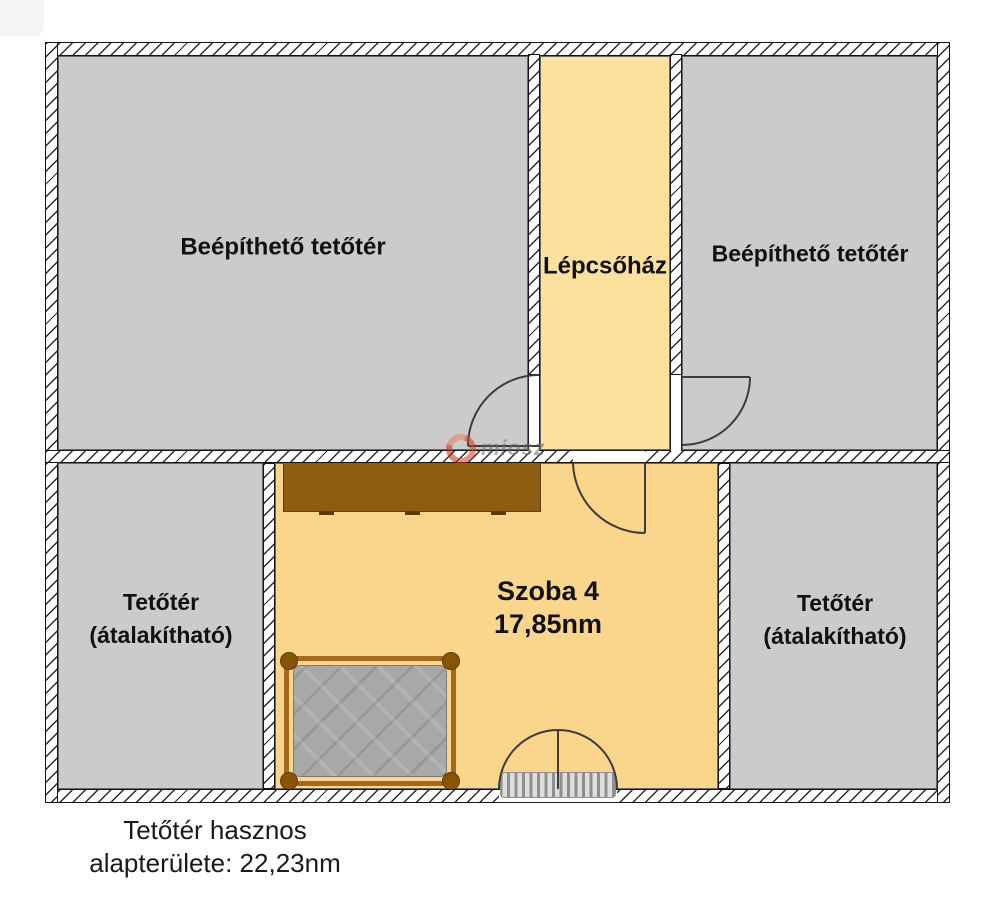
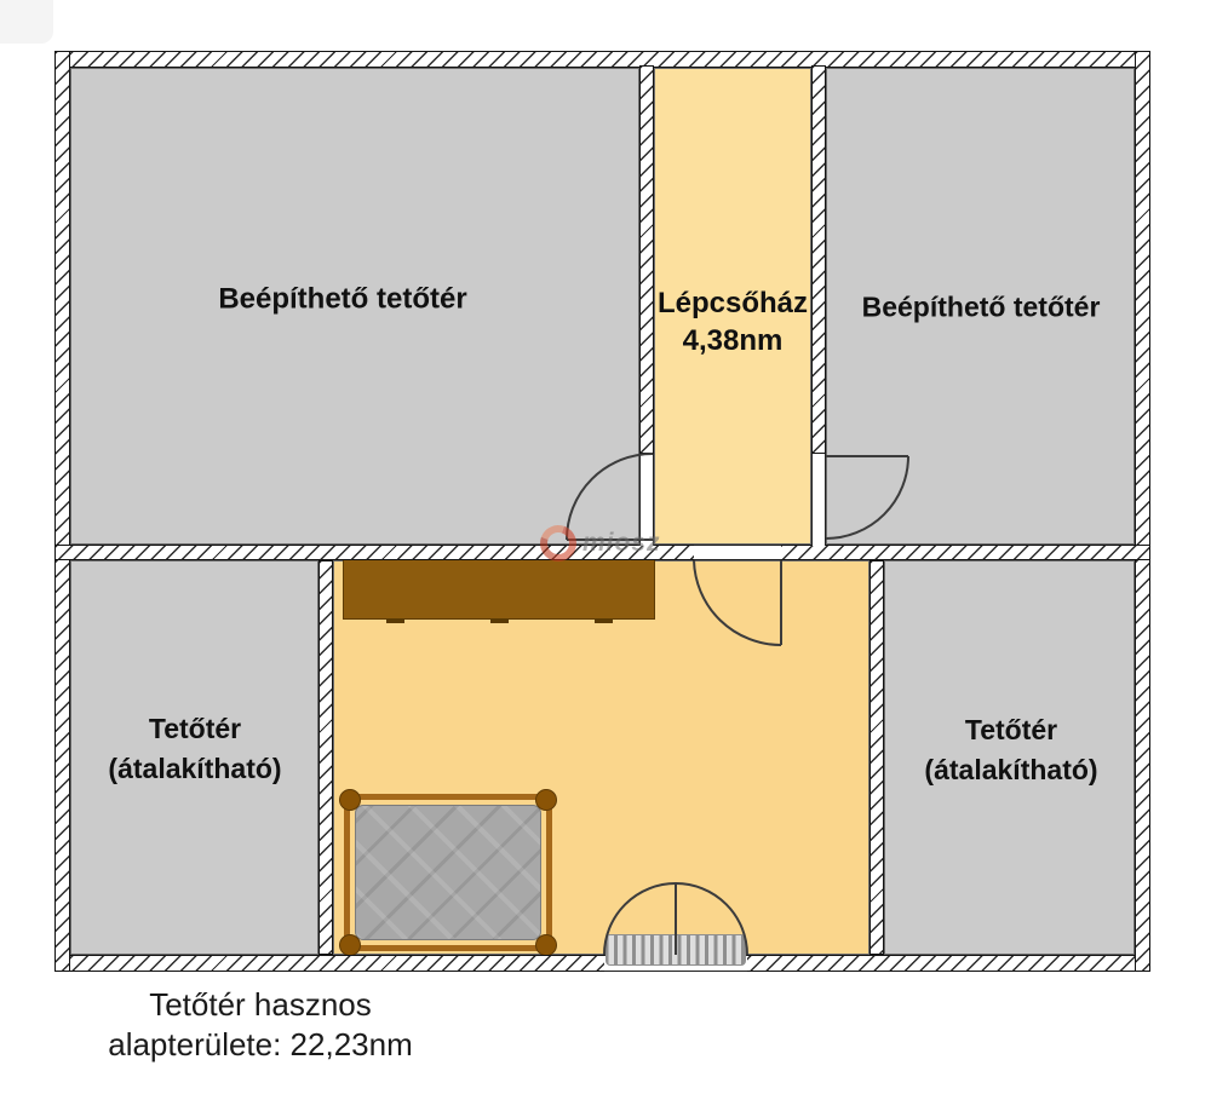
  miosz
  Beépíthető tetőtér
  Lépcsőház
+ 4,38nm
  Beépíthető tetőtér
  Tetőtér
  (átalakítható)
- Szoba 4
- 17,85nm
  Tetőtér
  (átalakítható)
  Tetőtér hasznos
  alapterülete: 22,23nm
